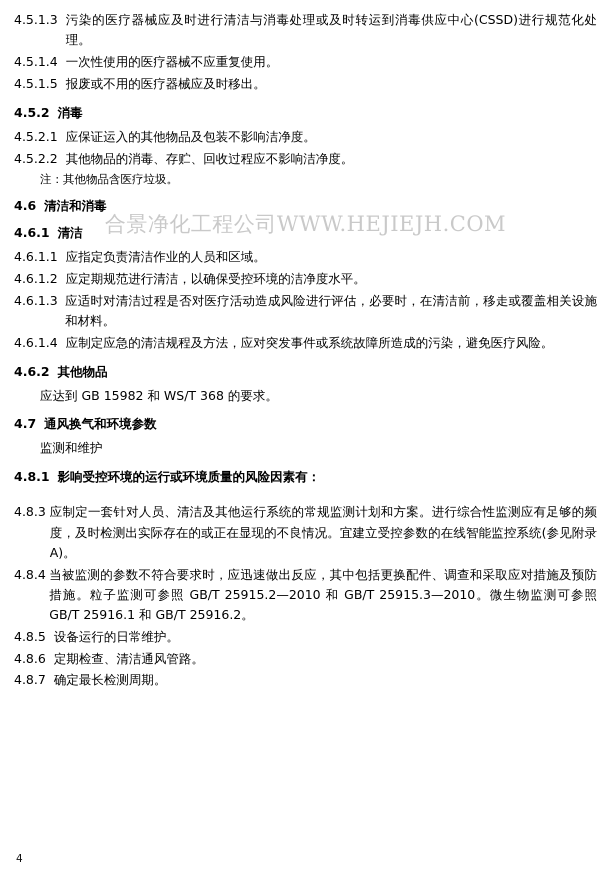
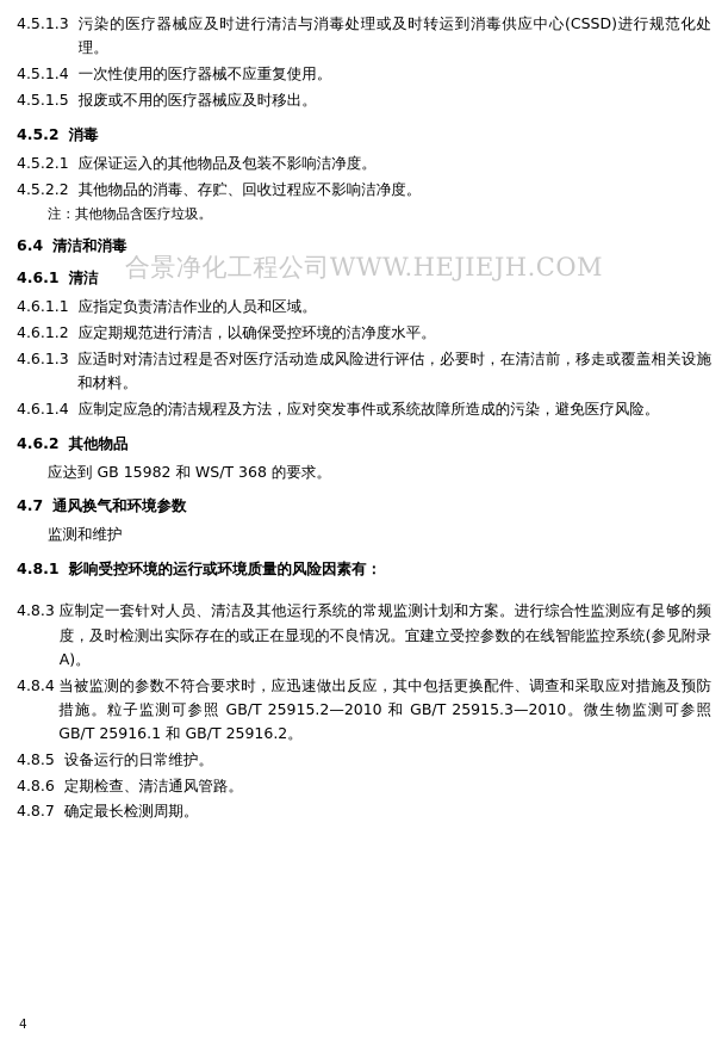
  合景净化工程公司WWW.HEJIEJH.COM
  4.5.1.3
  污染的医疗器械应及时进行清洁与消毒处理或及时转运到消毒供应中心(CSSD)进行规范化处理。
  4.5.1.4
  一次性使用的医疗器械不应重复使用。
  4.5.1.5
  报废或不用的医疗器械应及时移出。
  4.5.2
  消毒
  4.5.2.1
  应保证运入的其他物品及包装不影响洁净度。
  4.5.2.2
  其他物品的消毒、存贮、回收过程应不影响洁净度。
  注：其他物品含医疗垃圾。
- 4.6
+ 6.4
  清洁和消毒
  4.6.1
  清洁
  4.6.1.1
  应指定负责清洁作业的人员和区域。
  4.6.1.2
  应定期规范进行清洁，以确保受控环境的洁净度水平。
  4.6.1.3
  应适时对清洁过程是否对医疗活动造成风险进行评估，必要时，在清洁前，移走或覆盖相关设施和材料。
  4.6.1.4
  应制定应急的清洁规程及方法，应对突发事件或系统故障所造成的污染，避免医疗风险。
  4.6.2
  其他物品
  应达到 GB 15982 和 WS/T 368 的要求。
  4.7
  通风换气和环境参数
  监测和维护
  4.8.1
  影响受控环境的运行或环境质量的风险因素有：
  4.8.3
  应制定一套针对人员、清洁及其他运行系统的常规监测计划和方案。进行综合性监测应有足够的频度，及时检测出实际存在的或正在显现的不良情况。宜建立受控参数的在线智能监控系统(参见附录 A)。
  4.8.4
  当被监测的参数不符合要求时，应迅速做出反应，其中包括更换配件、调查和采取应对措施及预防措施。粒子监测可参照 GB/T 25915.2—2010 和 GB/T 25915.3—2010。微生物监测可参照 GB/T 25916.1 和 GB/T 25916.2。
  4.8.5
  设备运行的日常维护。
  4.8.6
  定期检查、清洁通风管路。
  4.8.7
  确定最长检测周期。
  4
